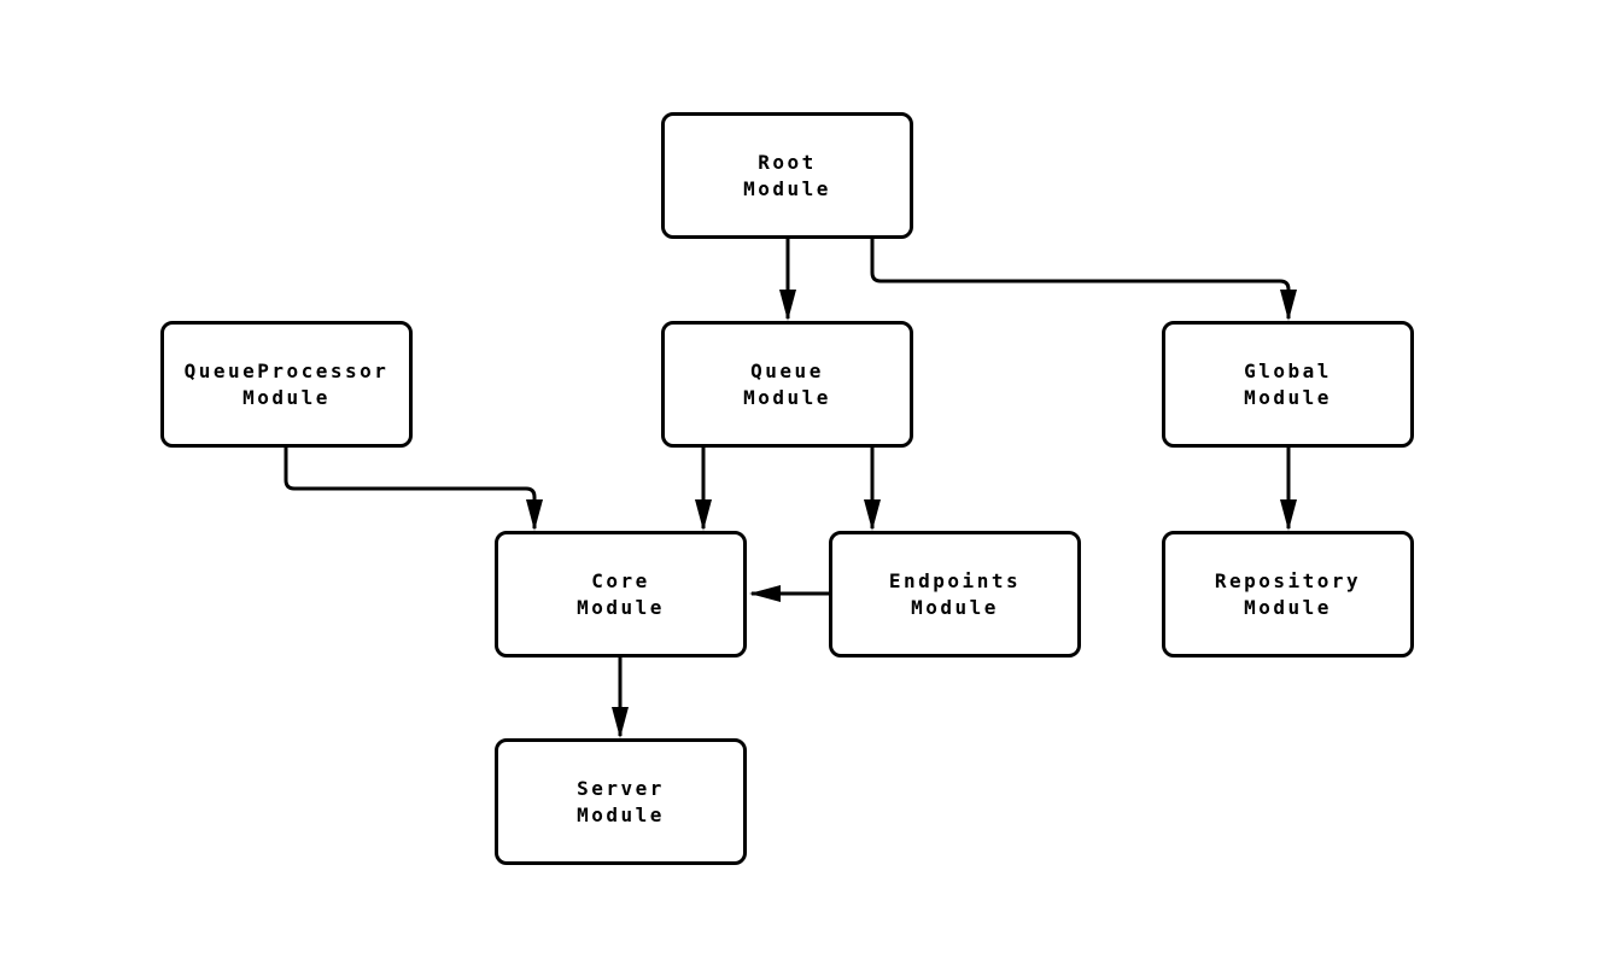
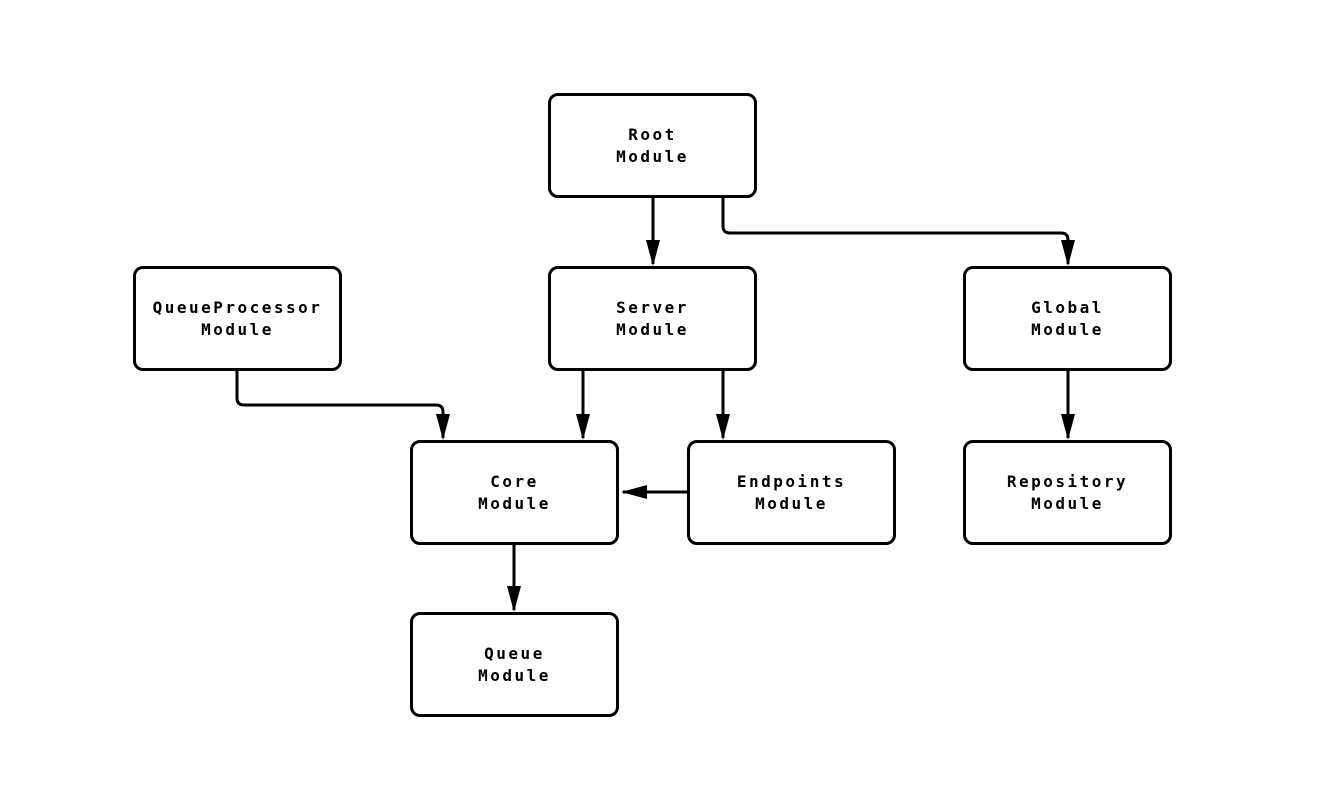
  Root
  Module
  QueueProcessor
  Module
- Queue
+ Server
  Module
  Global
  Module
  Core
  Module
  Endpoints
  Module
  Repository
  Module
- Server
+ Queue
  Module
